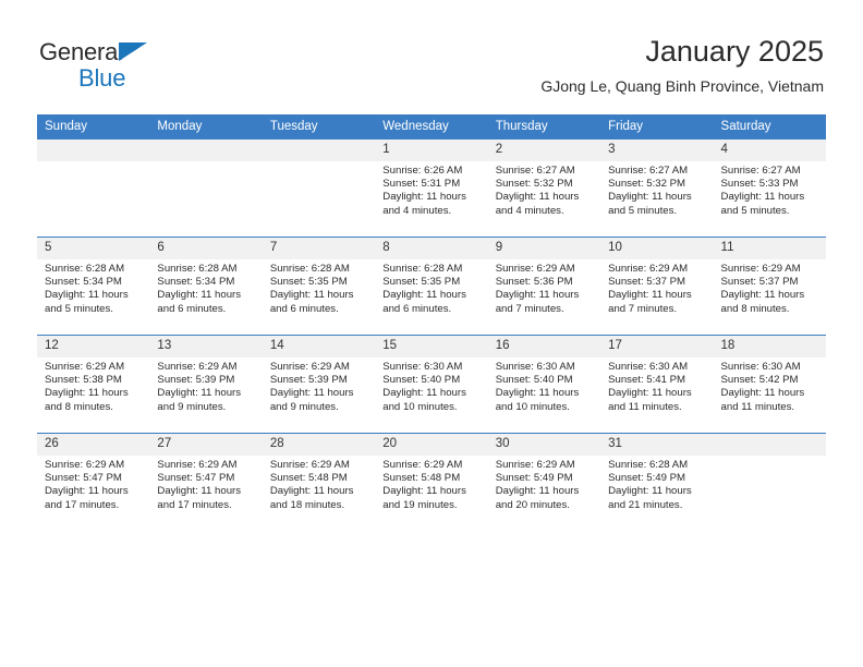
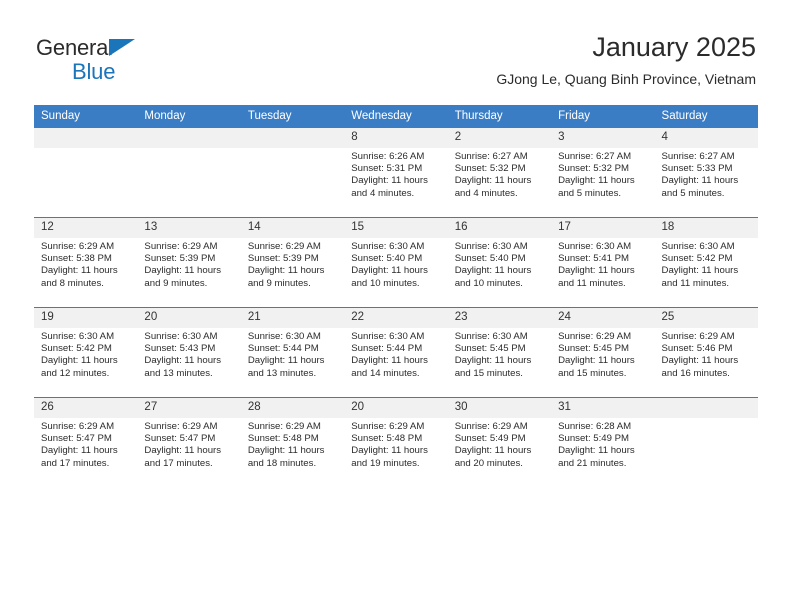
  General
  Blue
  January 2025
  GJong Le, Quang Binh Province, Vietnam
  Sunday	Monday	Tuesday	Wednesday	Thursday	Friday	Saturday
- 			1Sunrise: 6:26 AMSunset: 5:31 PMDaylight: 11 hoursand 4 minutes.	2Sunrise: 6:27 AMSunset: 5:32 PMDaylight: 11 hoursand 4 minutes.	3Sunrise: 6:27 AMSunset: 5:32 PMDaylight: 11 hoursand 5 minutes.	4Sunrise: 6:27 AMSunset: 5:33 PMDaylight: 11 hoursand 5 minutes.
+ 			8Sunrise: 6:26 AMSunset: 5:31 PMDaylight: 11 hoursand 4 minutes.	2Sunrise: 6:27 AMSunset: 5:32 PMDaylight: 11 hoursand 4 minutes.	3Sunrise: 6:27 AMSunset: 5:32 PMDaylight: 11 hoursand 5 minutes.	4Sunrise: 6:27 AMSunset: 5:33 PMDaylight: 11 hoursand 5 minutes.
- 5Sunrise: 6:28 AMSunset: 5:34 PMDaylight: 11 hoursand 5 minutes.	6Sunrise: 6:28 AMSunset: 5:34 PMDaylight: 11 hoursand 6 minutes.	7Sunrise: 6:28 AMSunset: 5:35 PMDaylight: 11 hoursand 6 minutes.	8Sunrise: 6:28 AMSunset: 5:35 PMDaylight: 11 hoursand 6 minutes.	9Sunrise: 6:29 AMSunset: 5:36 PMDaylight: 11 hoursand 7 minutes.	10Sunrise: 6:29 AMSunset: 5:37 PMDaylight: 11 hoursand 7 minutes.	11Sunrise: 6:29 AMSunset: 5:37 PMDaylight: 11 hoursand 8 minutes.
  12Sunrise: 6:29 AMSunset: 5:38 PMDaylight: 11 hoursand 8 minutes.	13Sunrise: 6:29 AMSunset: 5:39 PMDaylight: 11 hoursand 9 minutes.	14Sunrise: 6:29 AMSunset: 5:39 PMDaylight: 11 hoursand 9 minutes.	15Sunrise: 6:30 AMSunset: 5:40 PMDaylight: 11 hoursand 10 minutes.	16Sunrise: 6:30 AMSunset: 5:40 PMDaylight: 11 hoursand 10 minutes.	17Sunrise: 6:30 AMSunset: 5:41 PMDaylight: 11 hoursand 11 minutes.	18Sunrise: 6:30 AMSunset: 5:42 PMDaylight: 11 hoursand 11 minutes.
+ 19Sunrise: 6:30 AMSunset: 5:42 PMDaylight: 11 hoursand 12 minutes.	20Sunrise: 6:30 AMSunset: 5:43 PMDaylight: 11 hoursand 13 minutes.	21Sunrise: 6:30 AMSunset: 5:44 PMDaylight: 11 hoursand 13 minutes.	22Sunrise: 6:30 AMSunset: 5:44 PMDaylight: 11 hoursand 14 minutes.	23Sunrise: 6:30 AMSunset: 5:45 PMDaylight: 11 hoursand 15 minutes.	24Sunrise: 6:29 AMSunset: 5:45 PMDaylight: 11 hoursand 15 minutes.	25Sunrise: 6:29 AMSunset: 5:46 PMDaylight: 11 hoursand 16 minutes.
  26Sunrise: 6:29 AMSunset: 5:47 PMDaylight: 11 hoursand 17 minutes.	27Sunrise: 6:29 AMSunset: 5:47 PMDaylight: 11 hoursand 17 minutes.	28Sunrise: 6:29 AMSunset: 5:48 PMDaylight: 11 hoursand 18 minutes.	20Sunrise: 6:29 AMSunset: 5:48 PMDaylight: 11 hoursand 19 minutes.	30Sunrise: 6:29 AMSunset: 5:49 PMDaylight: 11 hoursand 20 minutes.	31Sunrise: 6:28 AMSunset: 5:49 PMDaylight: 11 hoursand 21 minutes.
